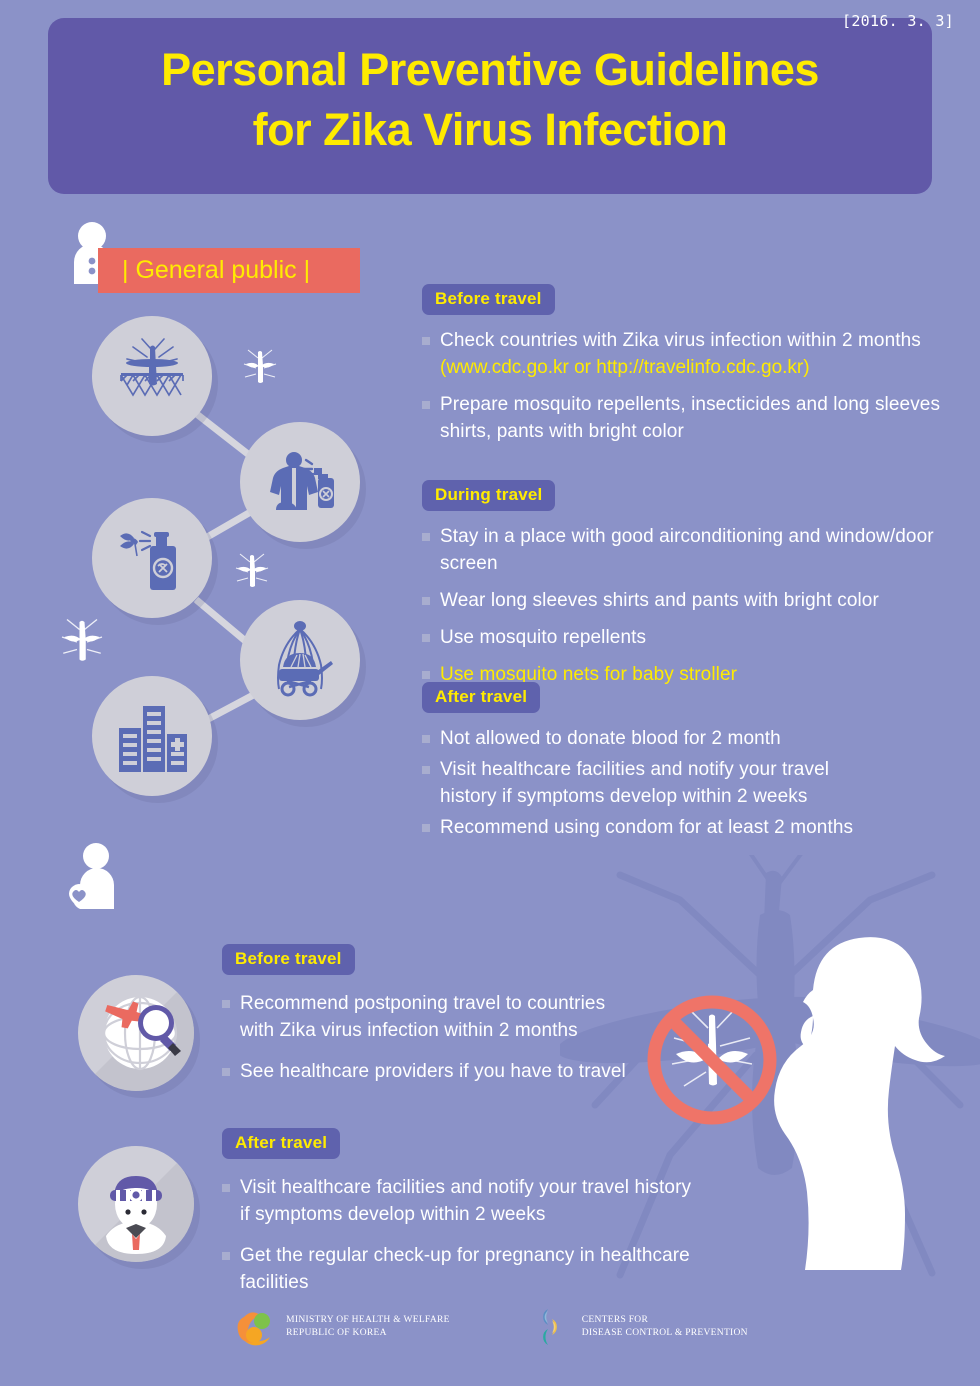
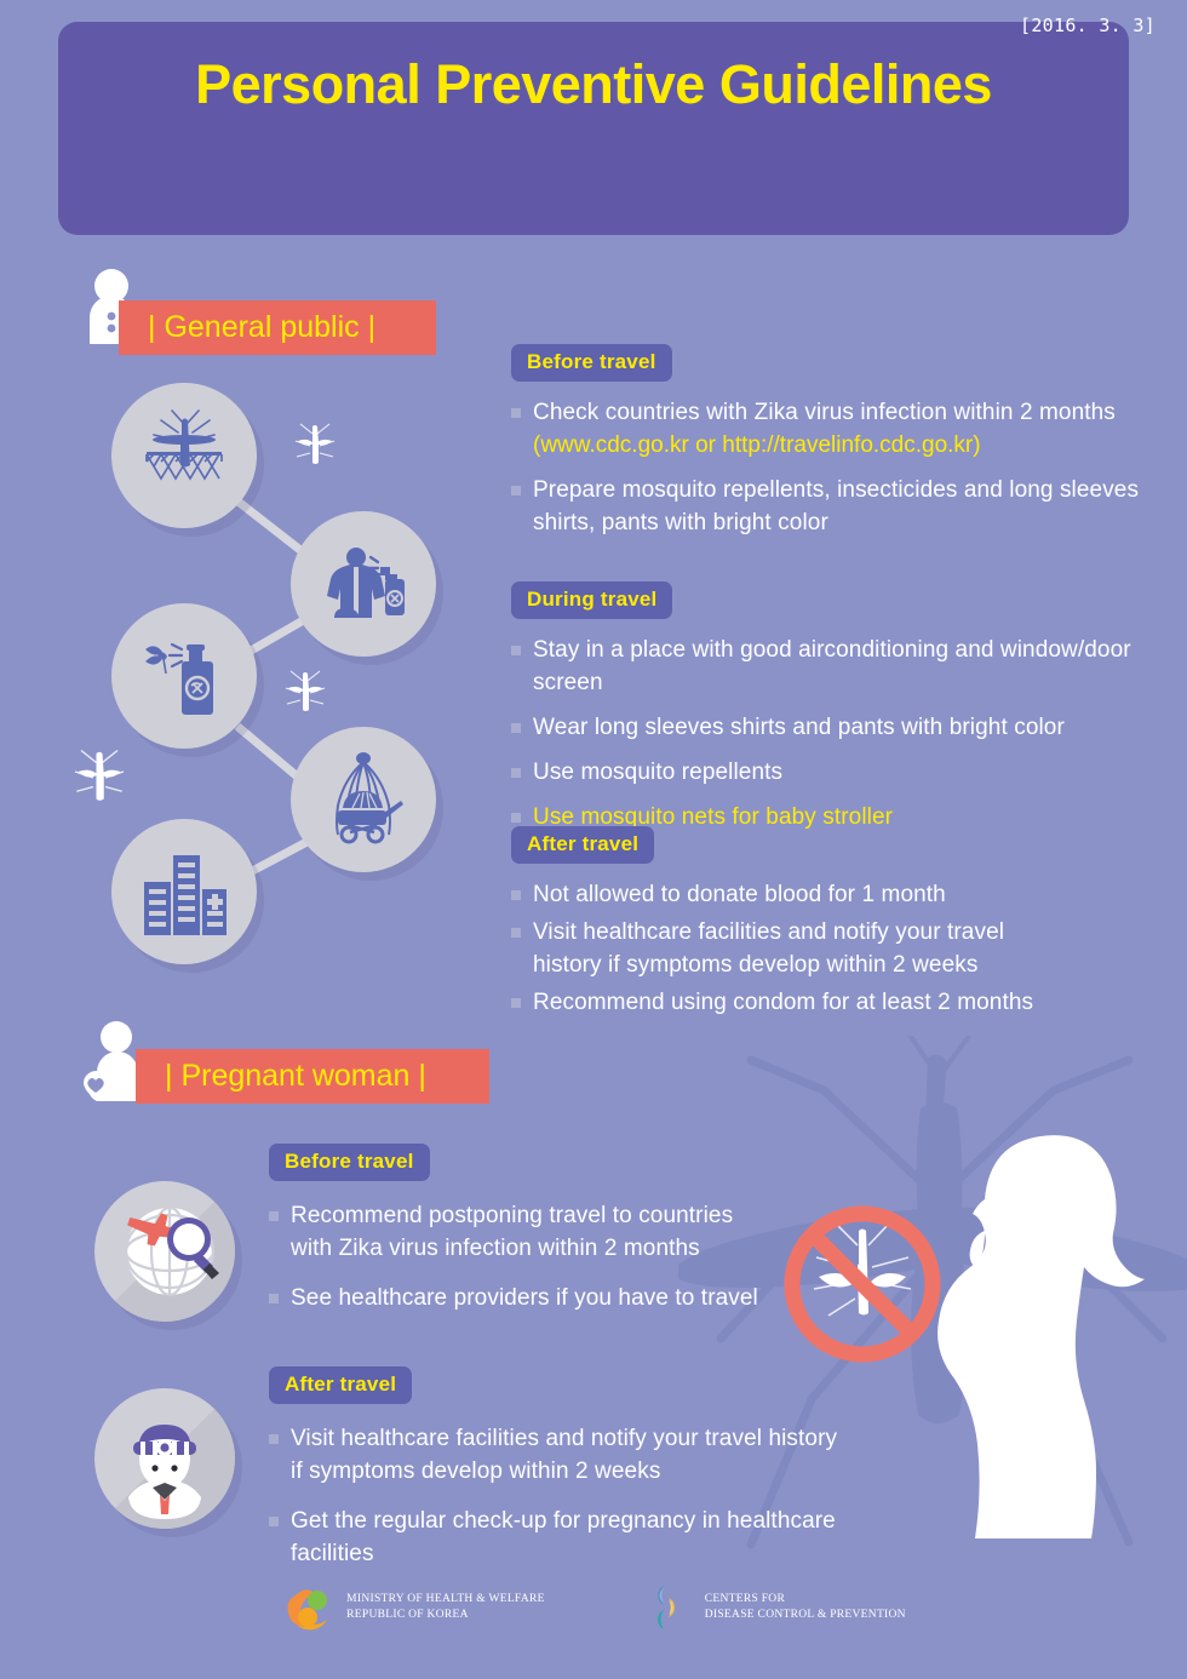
  [2016. 3. 3]
  Personal Preventive Guidelines
- for Zika Virus Infection
  | General public |
  Before travel
  Check countries with Zika virus infection within 2 months
  (www.cdc.go.kr or http://travelinfo.cdc.go.kr)
  Prepare mosquito repellents, insecticides and long sleeves shirts, pants with bright color
  During travel
  Stay in a place with good airconditioning and window/door screen
  Wear long sleeves shirts and pants with bright color
  Use mosquito repellents
  Use mosquito nets for baby stroller
  After travel
- Not allowed to donate blood for 2 month
+ Not allowed to donate blood for 1 month
  Visit healthcare facilities and notify your travel history if symptoms develop within 2 weeks
  Recommend using condom for at least 2 months
+ | Pregnant woman |
  Before travel
  Recommend postponing travel to countries with Zika virus infection within 2 months
  See healthcare providers if you have to travel
  After travel
  Visit healthcare facilities and notify your travel history if symptoms develop within 2 weeks
  Get the regular check-up for pregnancy in healthcare facilities
  MINISTRY OF HEALTH & WELFARE
  REPUBLIC OF KOREA
  CENTERS FOR
  DISEASE CONTROL & PREVENTION
